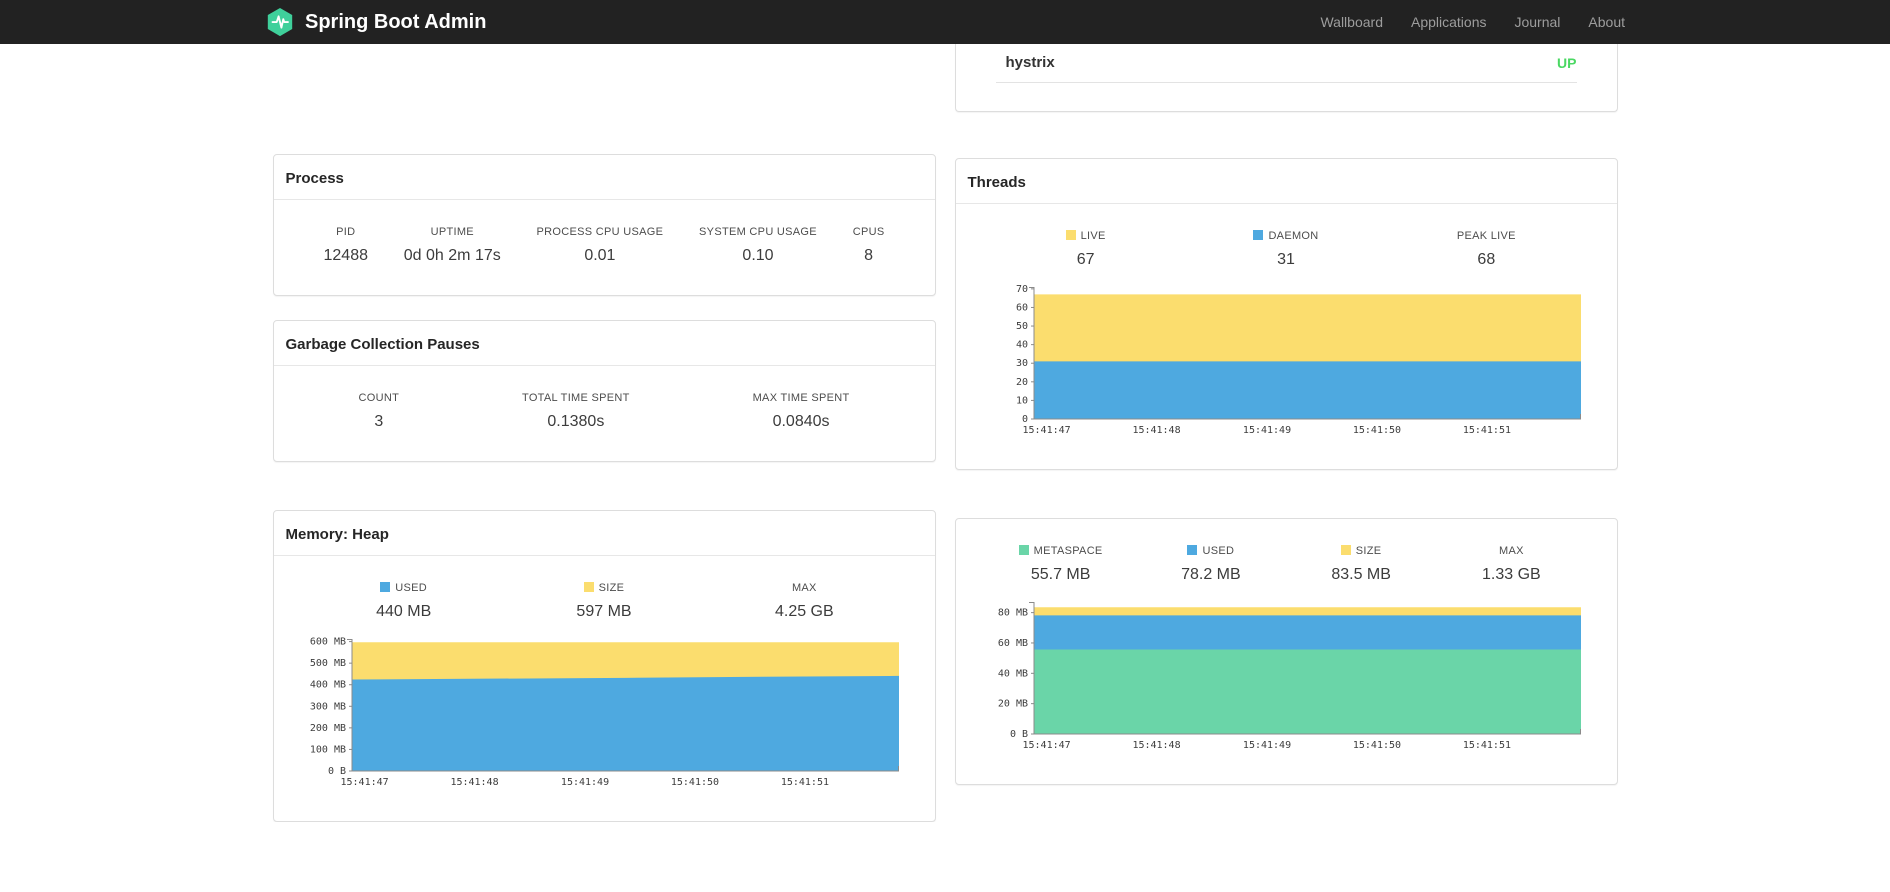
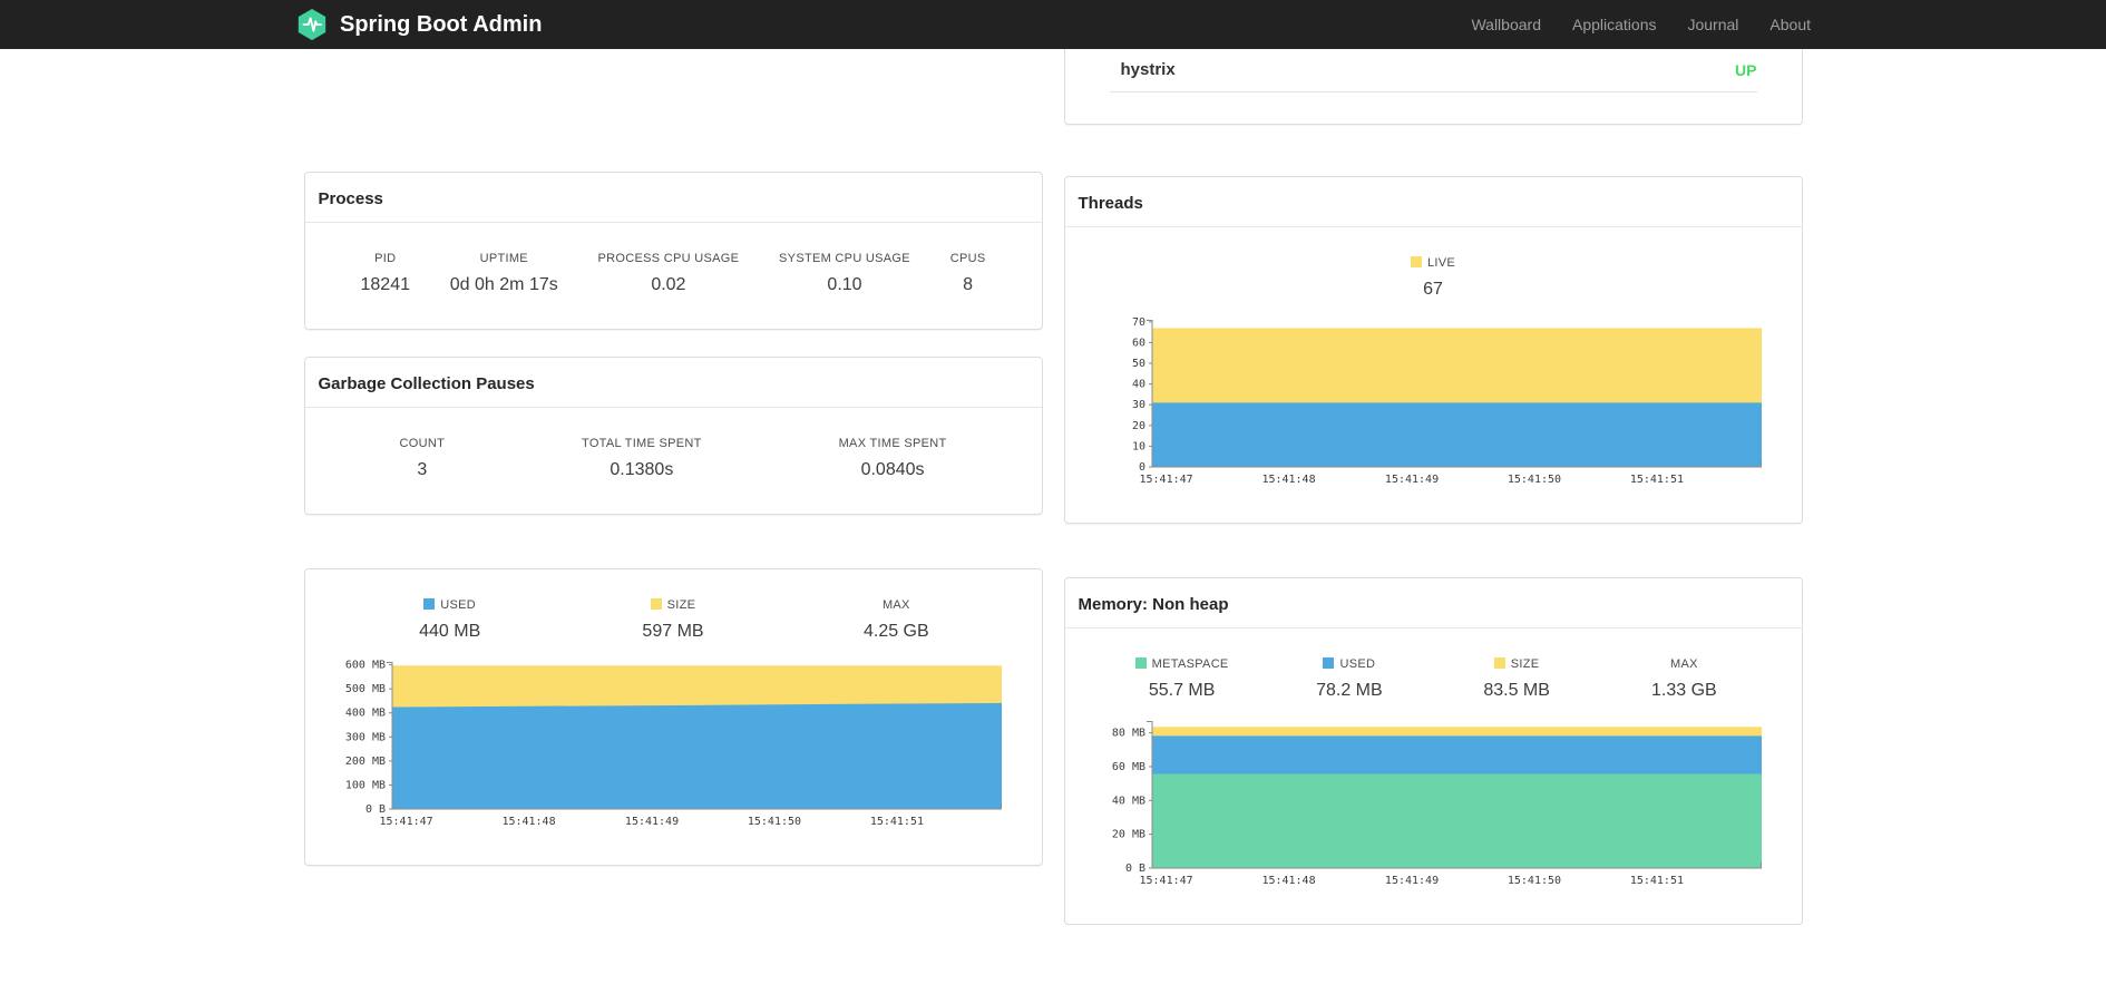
  Spring Boot Admin
  Wallboard
  Applications
  Journal
  About
  Process
  PID
- 12488
+ 18241
  UPTIME
  0d 0h 2m 17s
  PROCESS CPU USAGE
- 0.01
+ 0.02
  SYSTEM CPU USAGE
  0.10
  CPUS
  8
  Garbage Collection Pauses
  COUNT
  3
  TOTAL TIME SPENT
  0.1380s
  MAX TIME SPENT
  0.0840s
- Memory: Heap
  USED
  440 MB
  SIZE
  597 MB
  MAX
  4.25 GB
  0 B
  100 MB
  200 MB
  300 MB
  400 MB
  500 MB
  600 MB
  15:41:47
  15:41:48
  15:41:49
  15:41:50
  15:41:51
  hystrix
  UP
  Threads
  LIVE
  67
- DAEMON
- 31
- PEAK LIVE
- 68
  0
  10
  20
  30
  40
  50
  60
  70
  15:41:47
  15:41:48
  15:41:49
  15:41:50
  15:41:51
+ Memory: Non heap
  METASPACE
  55.7 MB
  USED
  78.2 MB
  SIZE
  83.5 MB
  MAX
  1.33 GB
  0 B
  20 MB
  40 MB
  60 MB
  80 MB
  15:41:47
  15:41:48
  15:41:49
  15:41:50
  15:41:51
